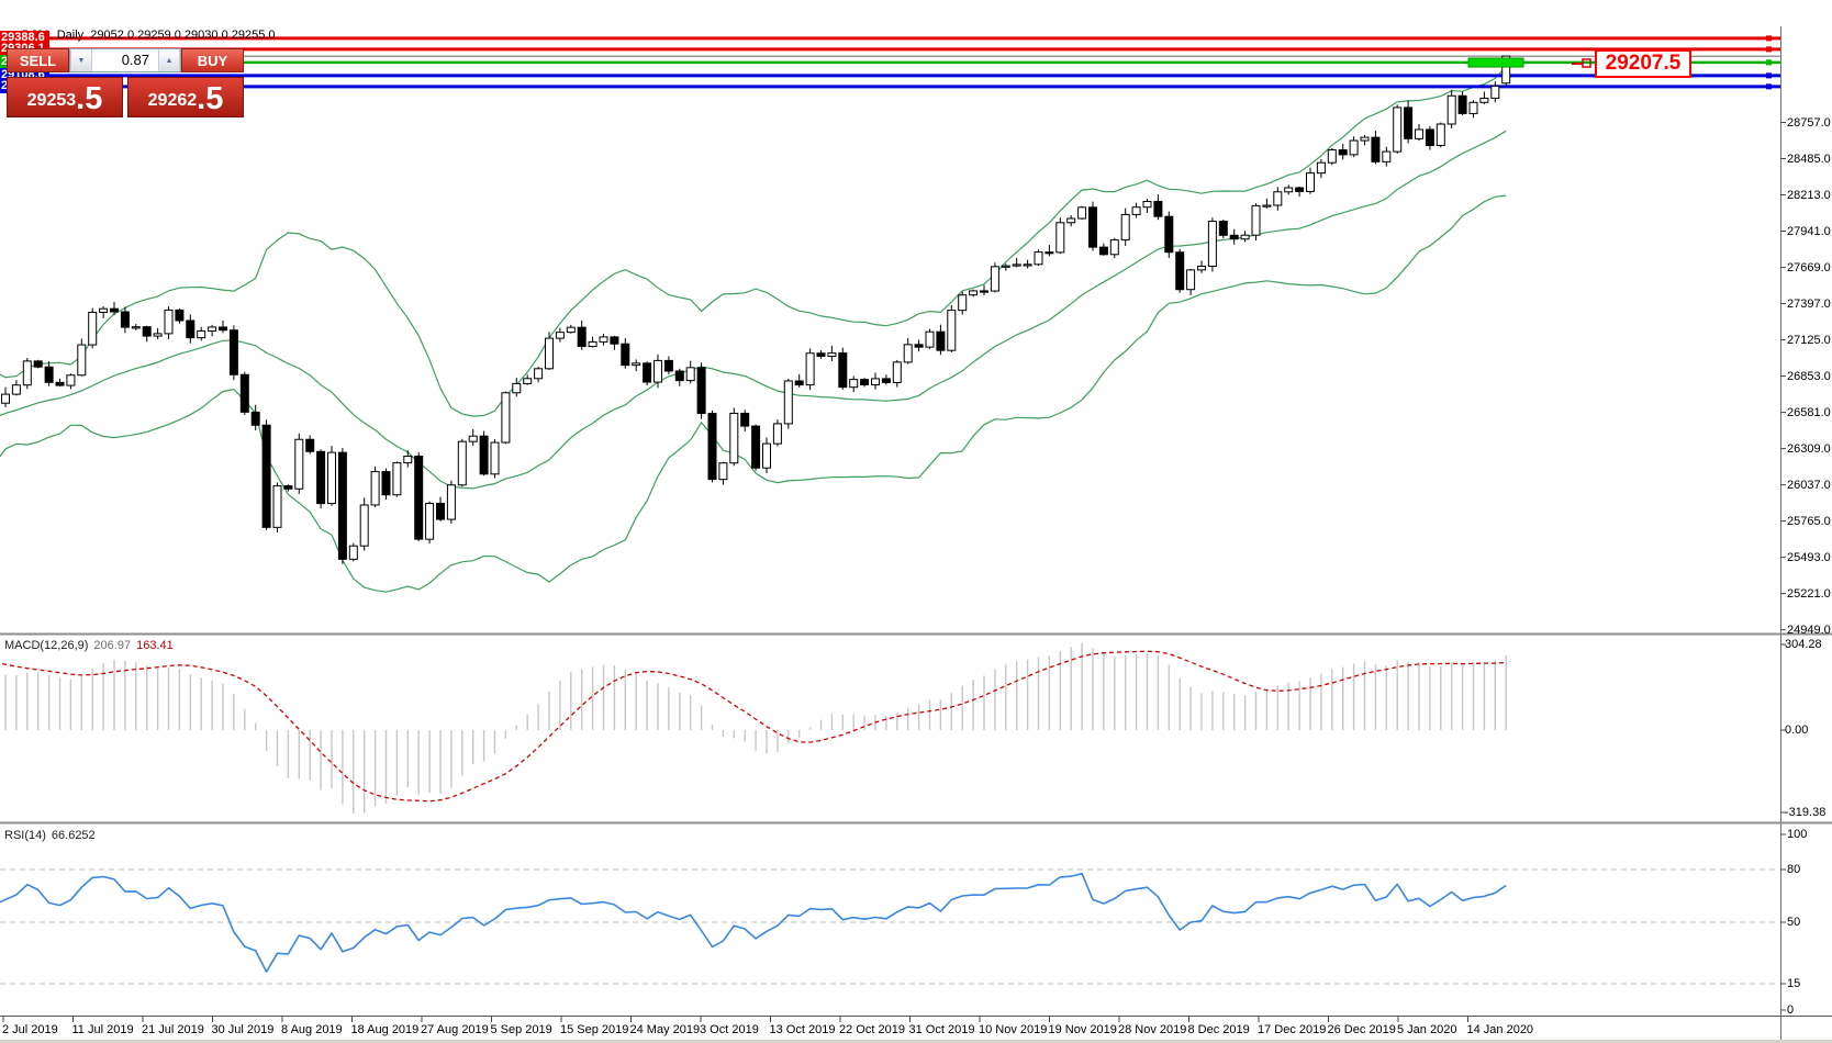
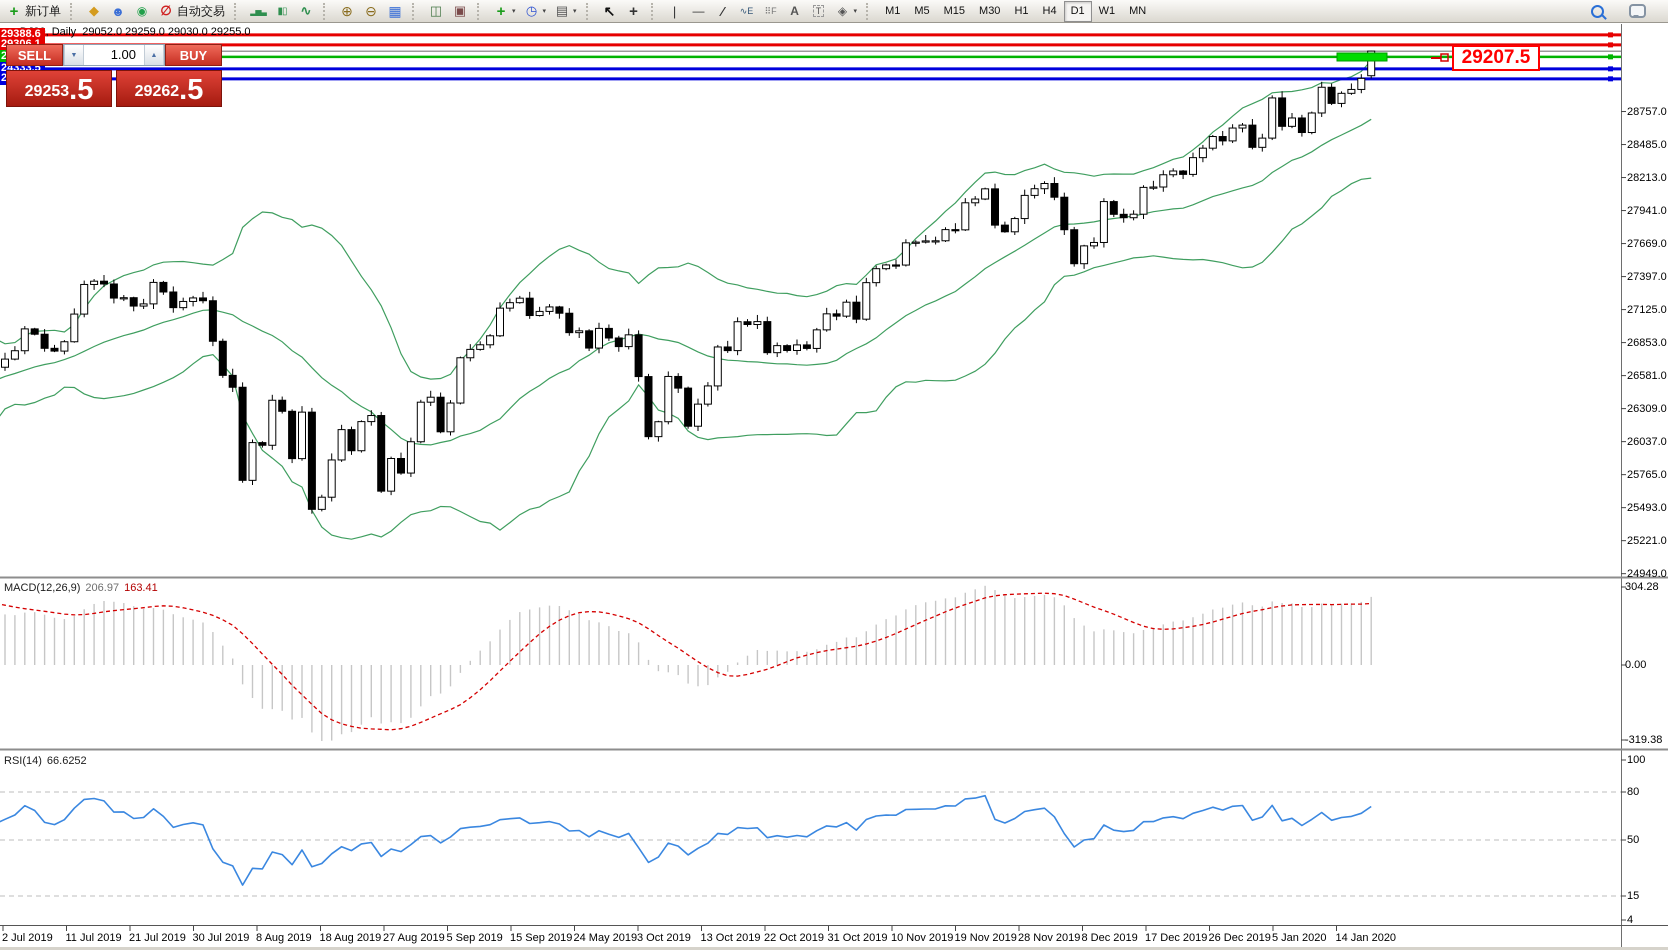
+ 新订单
+ 自动交易
+ M1
+ M5
+ M15
+ M30
+ H1
+ H4
+ D1
+ W1
+ MN
  , Daily 29052.0 29259.0 29030.0 29255.0
  MACD(12,26,9) 206.97 163.41
  RSI(14) 66.6252
  29207.5
  29388.6
- 29108.6
+ 24333.5
  28757.0
  28485.0
  28213.0
  27941.0
  27669.0
  27397.0
  27125.0
  26853.0
  26581.0
  26309.0
  26037.0
  25765.0
  25493.0
  25221.0
  24949.0
  304.28
  0.00
  -319.38
  100
  80
  50
  15
- 0
+ 4
  2 Jul 2019
  11 Jul 2019
  21 Jul 2019
  30 Jul 2019
  8 Aug 2019
  18 Aug 2019
  27 Aug 2019
  5 Sep 2019
  15 Sep 2019
  24 May 2019
  3 Oct 2019
  13 Oct 2019
  22 Oct 2019
  31 Oct 2019
  10 Nov 2019
  19 Nov 2019
  28 Nov 2019
  8 Dec 2019
  17 Dec 2019
  26 Dec 2019
  5 Jan 2020
  14 Jan 2020
  SELL
- 0.87
+ 1.00
  BUY
  29253
  .5
  29262
  .5
